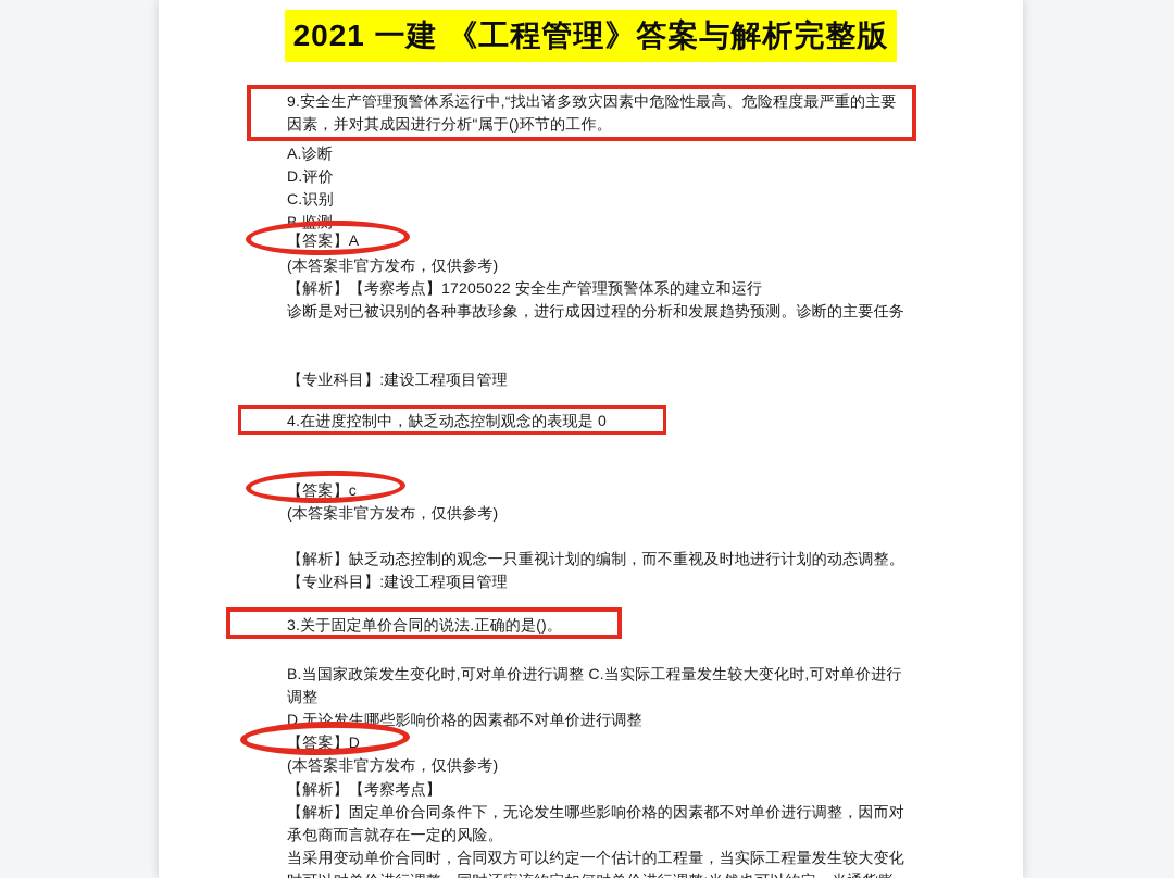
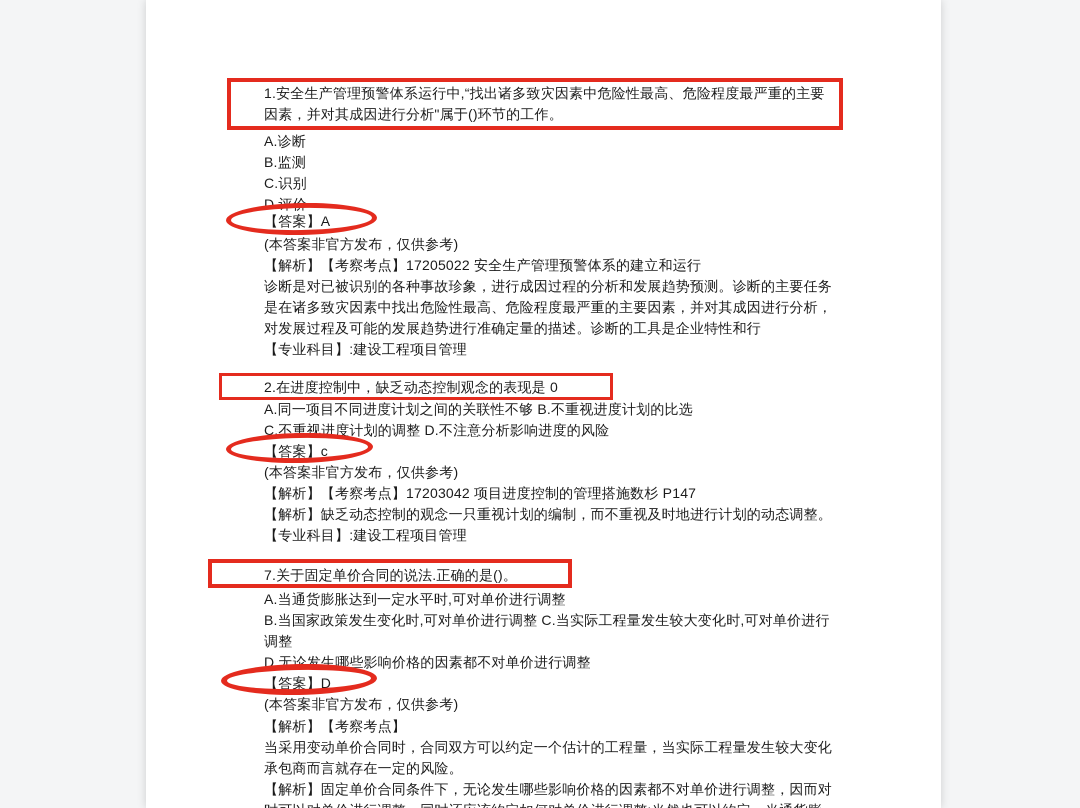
- 2021 一建 《工程管理》答案与解析完整版
- 9.安全生产管理预警体系运行中,“找出诸多致灾因素中危险性最高、危险程度最严重的主要
+ 1.安全生产管理预警体系运行中,“找出诸多致灾因素中危险性最高、危险程度最严重的主要
  因素，并对其成因进行分析"属于()环节的工作。
  A.诊断
- D.评价
+ B.监测
  C.识别
- B.监测
+ D.评价
  【答案】A
  (本答案非官方发布，仅供参考)
  【解析】【考察考点】17205022 安全生产管理预警体系的建立和运行
  诊断是对已被识别的各种事故珍象，进行成因过程的分析和发展趋势预测。诊断的主要任务
+ 是在诸多致灾因素中找出危险性最高、危险程度最严重的主要因素，并对其成因进行分析，
+ 对发展过程及可能的发展趋势进行准确定量的描述。诊断的工具是企业特性和行
  【专业科目】:建设工程项目管理
- 4.在进度控制中，缺乏动态控制观念的表现是 0
+ 2.在进度控制中，缺乏动态控制观念的表现是 0
+ A.同一项目不同进度计划之间的关联性不够 B.不重视进度计划的比选
+ C.不重视进度计划的调整 D.不注意分析影响进度的风险
  【答案】c
  (本答案非官方发布，仅供参考)
+ 【解析】【考察考点】17203042 项目进度控制的管理搭施数杉 P147
  【解析】缺乏动态控制的观念一只重视计划的编制，而不重视及时地进行计划的动态调整。
  【专业科目】:建设工程项目管理
- 3.关于固定单价合同的说法.正确的是()。
+ 7.关于固定单价合同的说法.正确的是()。
+ A.当通货膨胀达到一定水平时,可对单价进行调整
  B.当国家政策发生变化时,可对单价进行调整 C.当实际工程量发生较大变化时,可对单价进行
  调整
  D.无论发生哪些影响价格的因素都不对单价进行调整
  【答案】D
  (本答案非官方发布，仅供参考)
  【解析】【考察考点】
- 【解析】固定单价合同条件下，无论发生哪些影响价格的因素都不对单价进行调整，因而对
+ 当采用变动单价合同时，合同双方可以约定一个估计的工程量，当实际工程量发生较大变化
  承包商而言就存在一定的风险。
- 当采用变动单价合同时，合同双方可以约定一个估计的工程量，当实际工程量发生较大变化
+ 【解析】固定单价合同条件下，无论发生哪些影响价格的因素都不对单价进行调整，因而对
